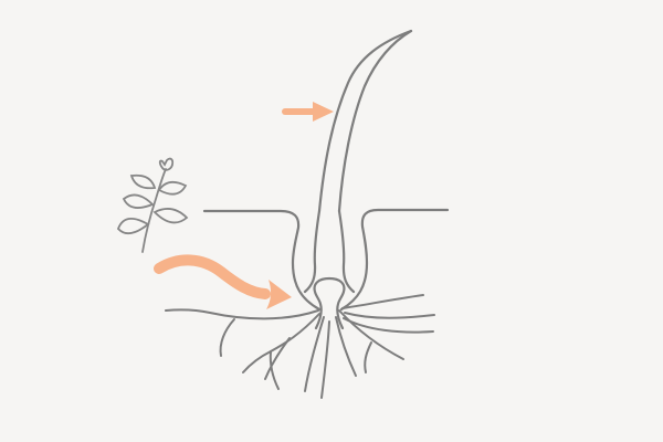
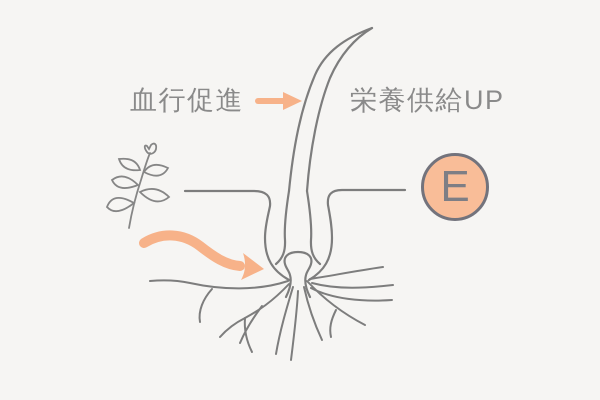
+ 血行促進
+ 栄養供給UP
+ E
